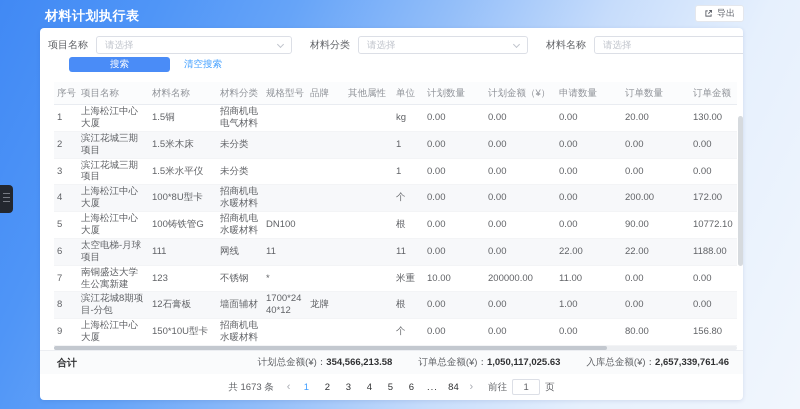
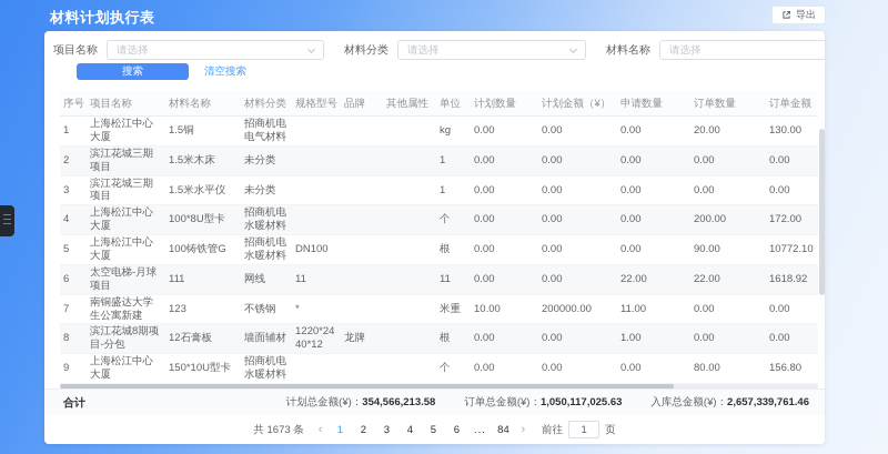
  材料计划执行表
  导出
  项目名称
  请选择
  材料分类
  请选择
  材料名称
  请选择
  搜索
  清空搜索
  序号
  项目名称
  材料名称
  材料分类
  规格型号
  品牌
  其他属性
  单位
  计划数量
  计划金额（¥）
  申请数量
  订单数量
  订单金额（
  1
  上海松江中心大厦
  1.5铜
  招商机电
  电气材料
  kg
  0.00
  0.00
  0.00
  20.00
  130.00
  2
  滨江花城三期项目
  1.5米木床
  未分类
  1
  0.00
  0.00
  0.00
  0.00
  0.00
  3
  滨江花城三期项目
  1.5米水平仪
  未分类
  1
  0.00
  0.00
  0.00
  0.00
  0.00
  4
  上海松江中心大厦
  100*8U型卡
  招商机电
  水暖材料
  个
  0.00
  0.00
  0.00
  200.00
  172.00
  5
  上海松江中心大厦
  100铸铁管G
  招商机电
  水暖材料
  DN100
  根
  0.00
  0.00
  0.00
  90.00
  10772.10
  6
  太空电梯-月球项目
  111
  网线
  11
  11
  0.00
  0.00
  22.00
  22.00
- 1188.00
+ 1618.92
  7
  南铜盛达大学生公寓新建
  123
  不锈钢
  *
  米重
  10.00
  200000.00
  11.00
  0.00
  0.00
  8
  滨江花城8期项目-分包
  12石膏板
  墙面辅材
- 1700*2440*12
+ 1220*2440*12
  龙牌
  根
  0.00
  0.00
  1.00
  0.00
  0.00
  9
  上海松江中心大厦
  150*10U型卡
  招商机电
  水暖材料
  个
  0.00
  0.00
  0.00
  80.00
  156.80
  合计
  计划总金额(¥)：354,566,213.58
  订单总金额(¥)：1,050,117,025.63
  入库总金额(¥)：2,657,339,761.46
  共 1673 条
  ‹
  1
  2
  3
  4
  5
  6
  ...
  84
  ›
  前往
  1
  页
